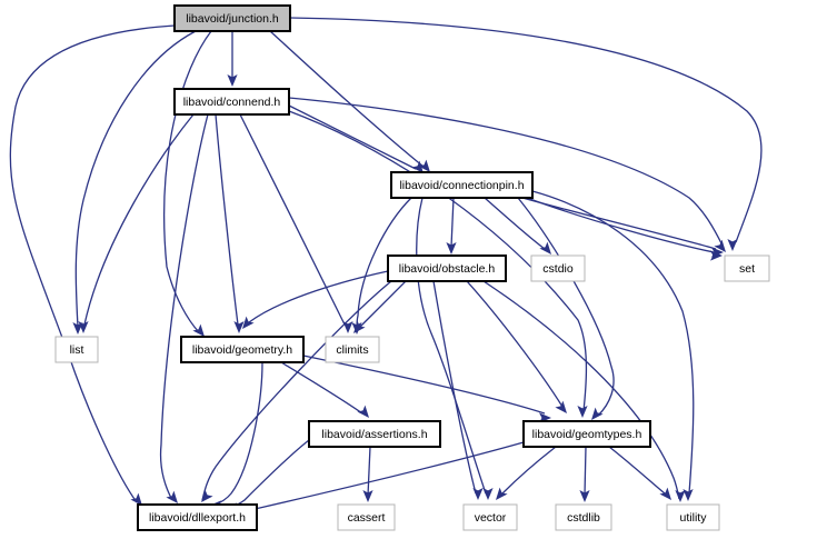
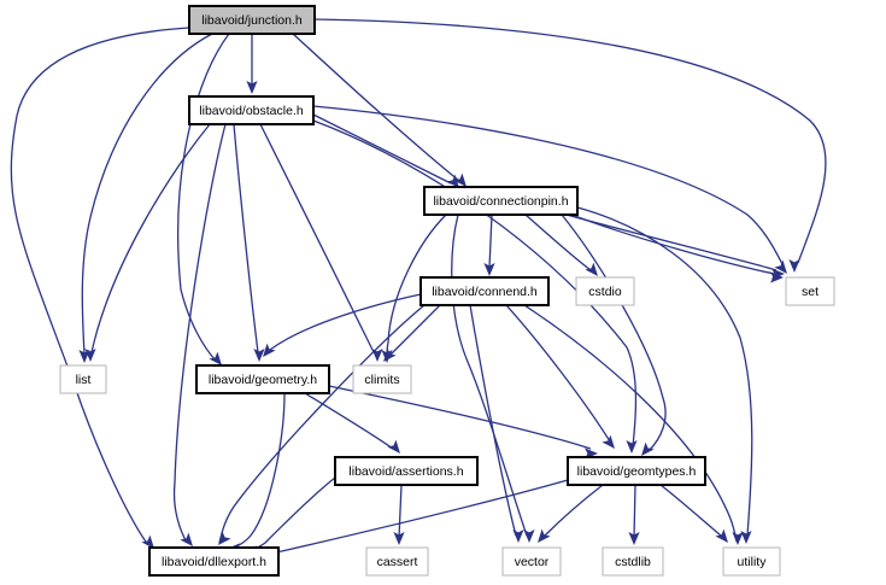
  libavoid/junction.h
- libavoid/connend.h
+ libavoid/obstacle.h
  libavoid/connectionpin.h
- libavoid/obstacle.h
+ libavoid/connend.h
  cstdio
  set
  list
  libavoid/geometry.h
  climits
  libavoid/assertions.h
  libavoid/geomtypes.h
  libavoid/dllexport.h
  cassert
  vector
  cstdlib
  utility
